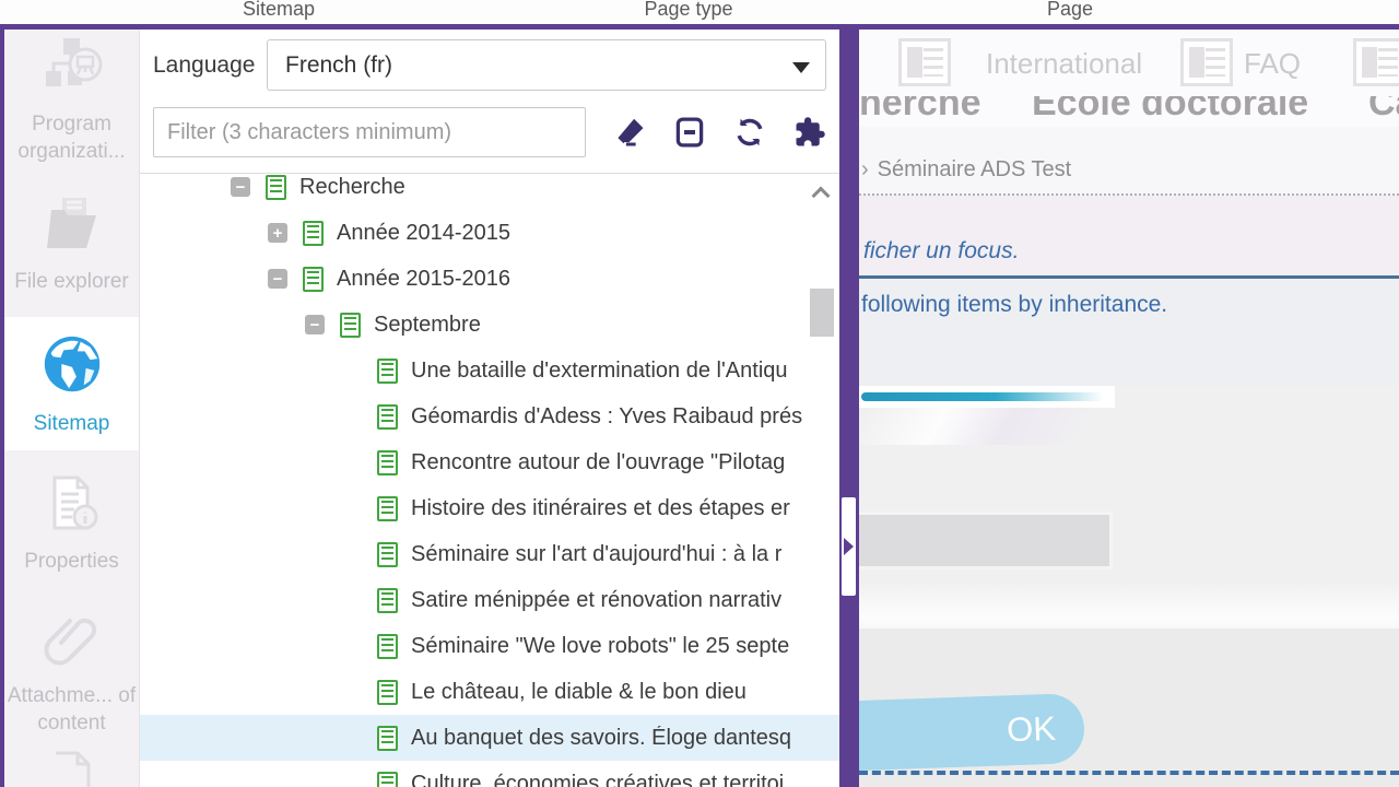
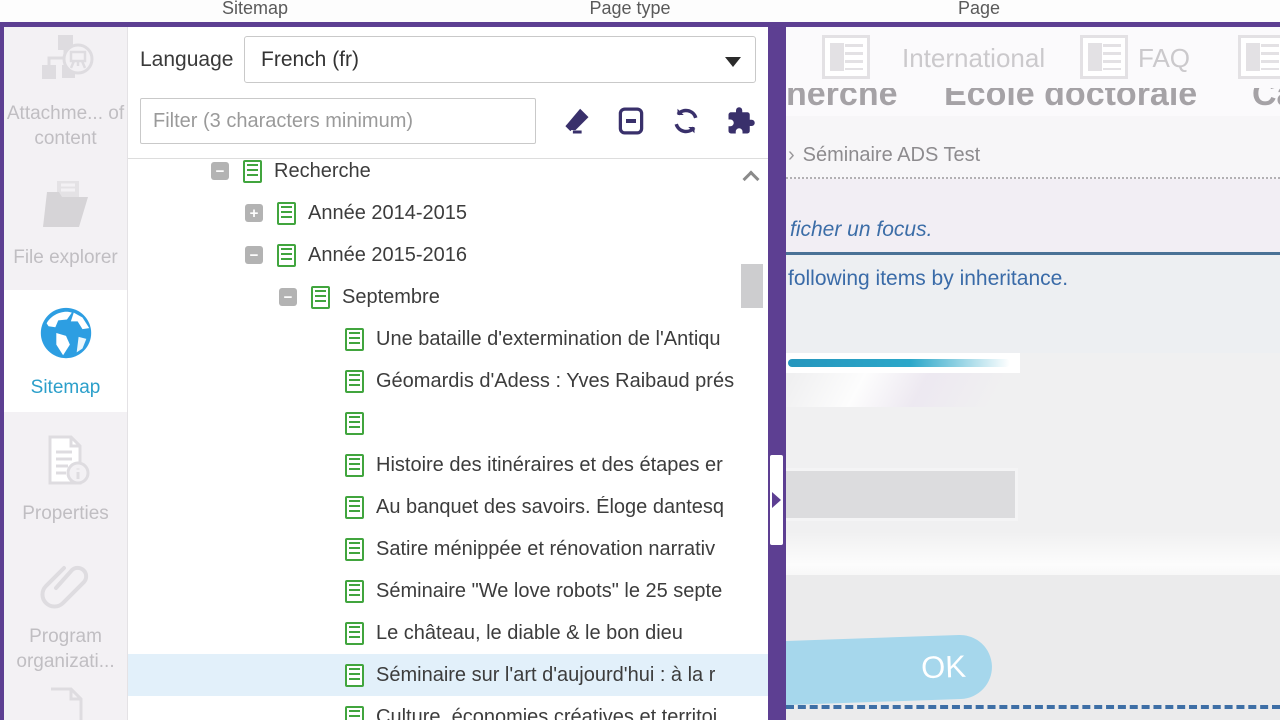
  Sitemap
  Page type
  Page
  International
  FAQ
  herche
  École doctorale
  › Séminaire ADS Test
  ficher un focus.
  following items by inheritance.
- Program organizati...
+ Attachme... of content
  File explorer
  Sitemap
  Properties
- Attachme... of content
+ Program organizati...
  Language
  French (fr)
  Filter (3 characters minimum)
  Recherche
  Année 2014-2015
  Année 2015-2016
  Septembre
  Une bataille d'extermination de l'Antiqu
  Géomardis d'Adess : Yves Raibaud prés
- Rencontre autour de l'ouvrage "Pilotag
  Histoire des itinéraires et des étapes er
- Séminaire sur l'art d'aujourd'hui : à la r
+ Au banquet des savoirs. Éloge dantesq
  Satire ménippée et rénovation narrativ
  Séminaire "We love robots" le 25 septe
  Le château, le diable & le bon dieu
- Au banquet des savoirs. Éloge dantesq
+ Séminaire sur l'art d'aujourd'hui : à la r
  Culture, économies créatives et territoi
